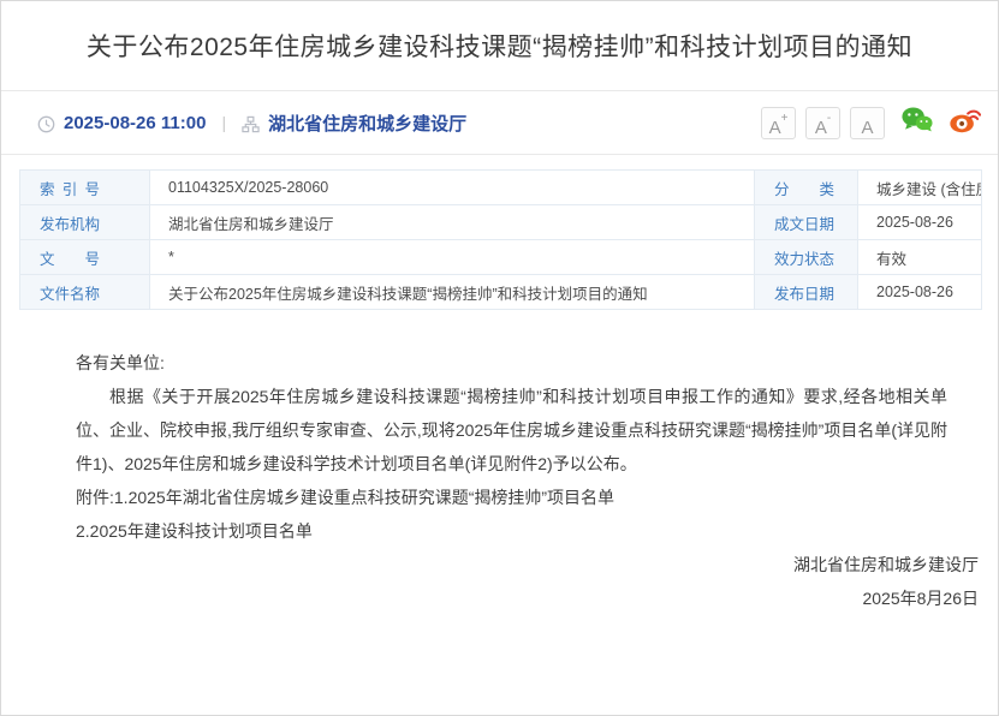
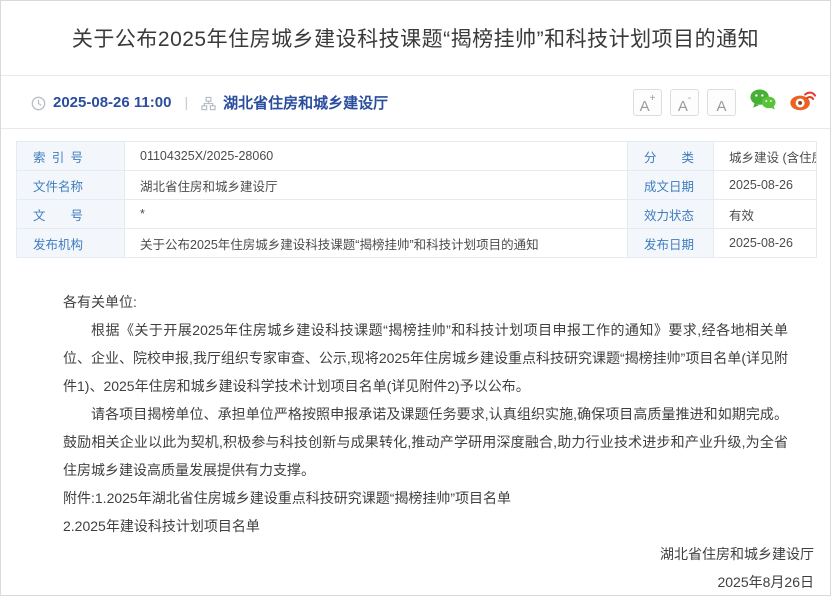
  关于公布2025年住房城乡建设科技课题“揭榜挂帅”和科技计划项目的通知
  2025-08-26 11:00
  |
  湖北省住房和城乡建设厅
  A+
  A-
  A
  索引号	01104325X/2025-28060	分类	城乡建设 (含住
- 发布机构	湖北省住房和城乡建设厅	成文日期	2025-08-26
+ 文件名称	湖北省住房和城乡建设厅	成文日期	2025-08-26
  文号	*	效力状态	有效
- 文件名称	关于公布2025年住房城乡建设科技课题“揭榜挂帅”和科技计划项目的通知	发布日期	2025-08-26
+ 发布机构	关于公布2025年住房城乡建设科技课题“揭榜挂帅”和科技计划项目的通知	发布日期	2025-08-26
  各有关单位:
  根据《关于开展2025年住房城乡建设科技课题“揭榜挂帅”和科技计划项目申报工作的通知》要求,经各地相关单位、企业、院校申报,我厅组织专家审查、公示,现将2025年住房城乡建设重点科技研究课题“揭榜挂帅”项目名单(详见附件1)、2025年住房和城乡建设科学技术计划项目名单(详见附件2)予以公布。
+ 请各项目揭榜单位、承担单位严格按照申报承诺及课题任务要求,认真组织实施,确保项目高质量推进和如期完成。鼓励相关企业以此为契机,积极参与科技创新与成果转化,推动产学研用深度融合,助力行业技术进步和产业升级,为全省住房城乡建设高质量发展提供有力支撑。
  附件:1.2025年湖北省住房城乡建设重点科技研究课题“揭榜挂帅”项目名单
  2.2025年建设科技计划项目名单
  湖北省住房和城乡建设厅
  2025年8月26日
